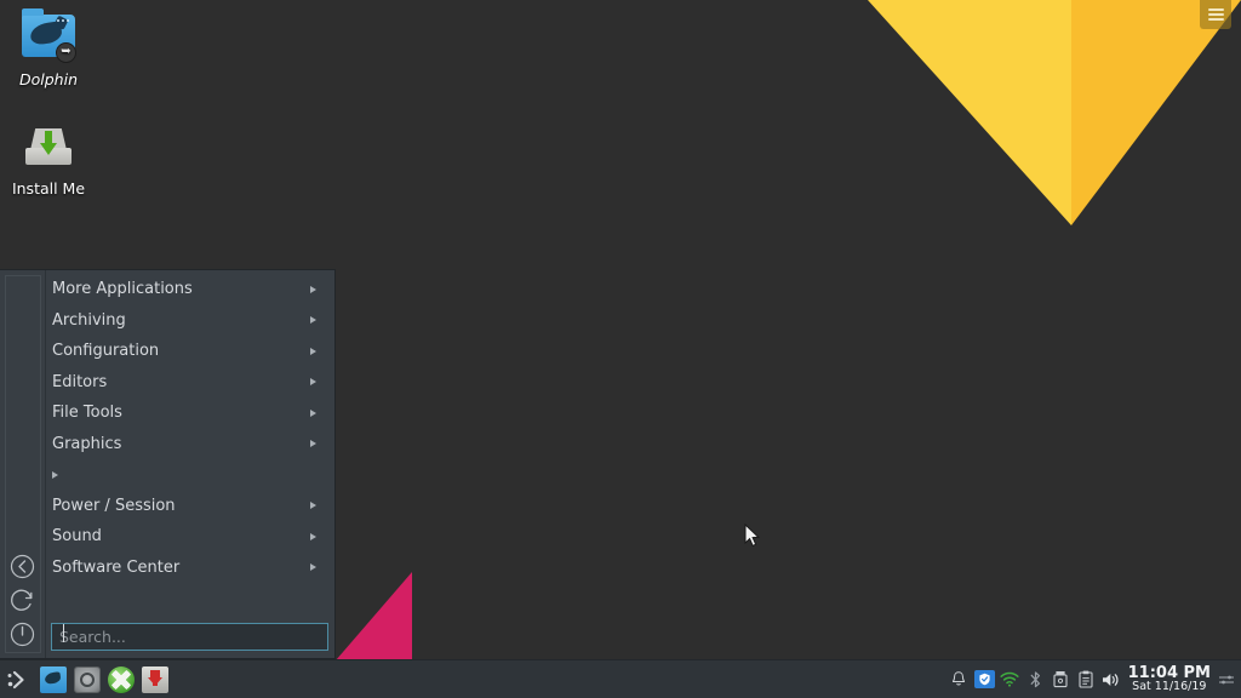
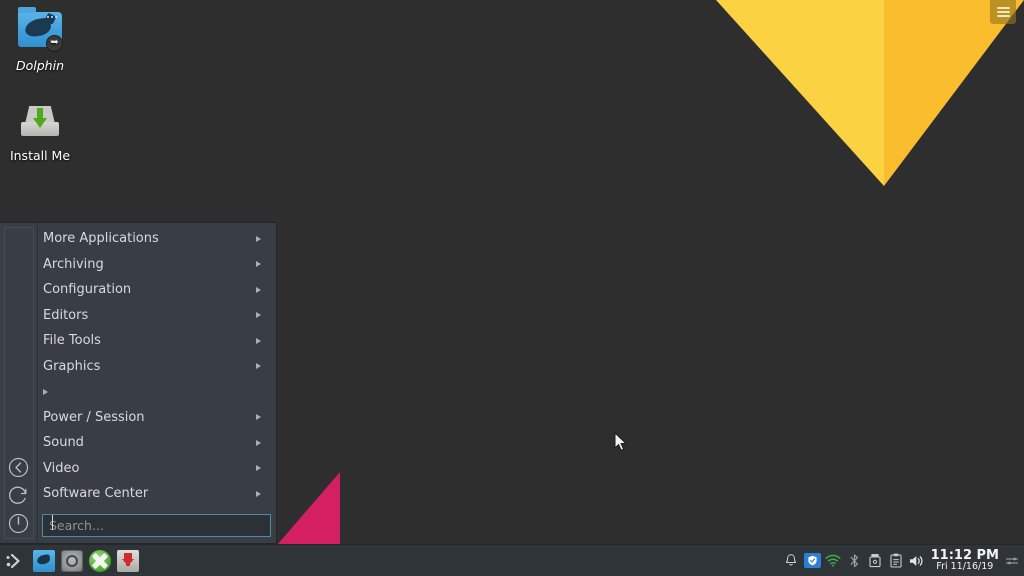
  ➥
  Dolphin
  Install Me
  More Applications
  Archiving
  Configuration
  Editors
  File Tools
  Graphics
  Power / Session
  Sound
+ Video
  Software Center
  earch...
- 11:04 PM
+ 11:12 PM
- Sat 11/16/19
+ Fri 11/16/19
